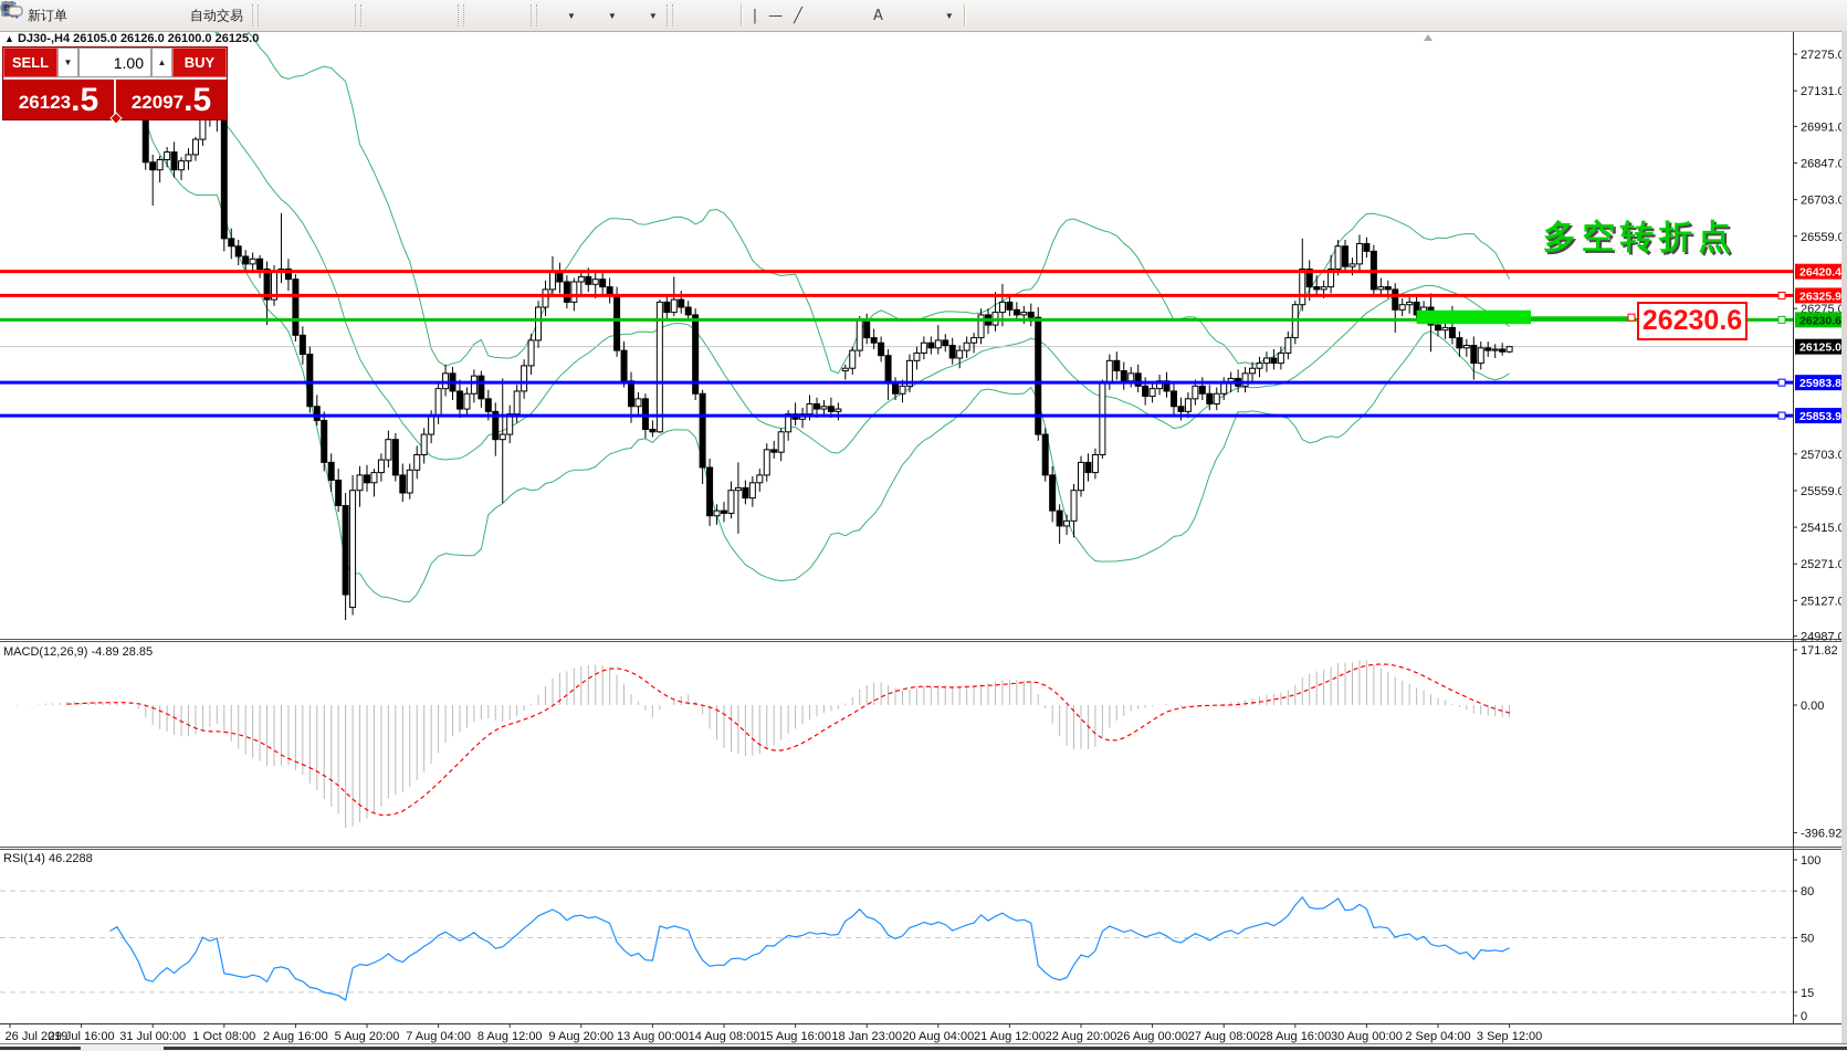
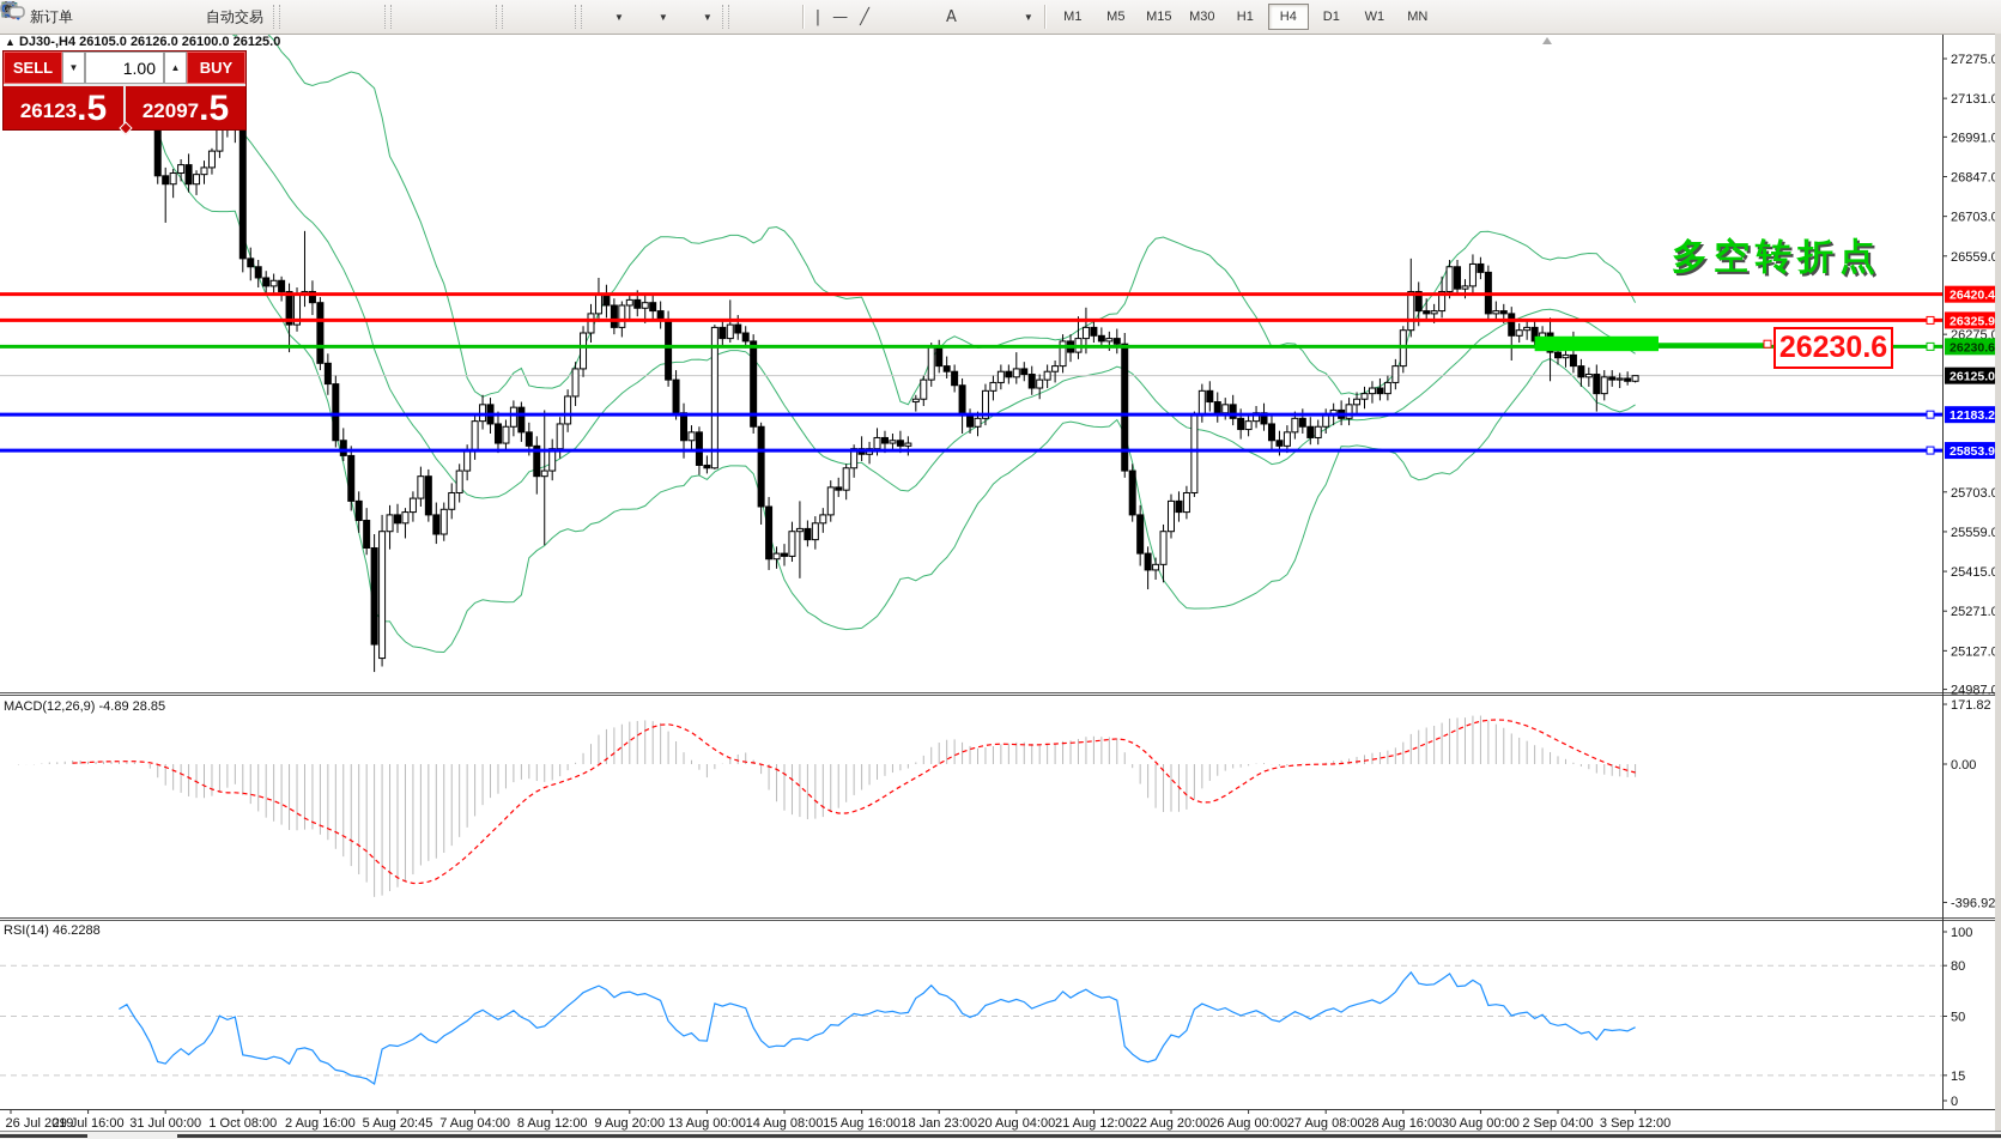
  新订单
  自动交易
  ▼
  ▼
  ▼
  |
  —
  ╱
  A
  ▼
+ M1 M5 M15 M30 H1 H4 D1 W1 MN
  27275.
  27131.
  26991.
  26847.
  26703.
  26559.
  26275.
  25703.
  25559.
  25415.
  25271.
  25127.
  24987.
  26420.4
  26325.9
  26230.6
- 25983.8
+ 12183.2
  25853.9
  26125.0
  171.82
  0.00
  -396.92
  100
  80
  50
  15
  0
  26 Jul 2019
  29 Jul 16:00
  31 Jul 00:00
  1 Oct 08:00
  2 Aug 16:00
- 5 Aug 20:00
+ 5 Aug 20:45
  7 Aug 04:00
  8 Aug 12:00
  9 Aug 20:00
  13 Aug 00:00
  14 Aug 08:00
  15 Aug 16:00
  18 Jan 23:00
  20 Aug 04:00
  21 Aug 12:00
  22 Aug 20:00
  26 Aug 00:00
  27 Aug 08:00
  28 Aug 16:00
  30 Aug 00:00
  2 Sep 04:00
  3 Sep 12:00
  ▲ DJ30-,H4 26105.0 26126.0 26100.0 26125.0
  MACD(12,26,9) -4.89 28.85
  RSI(14) 46.2288
  多空转折点
  26230.6
  SELL
  ▼
  1.00
  ▲
  BUY
  26123
  .5
  22097
  .5
